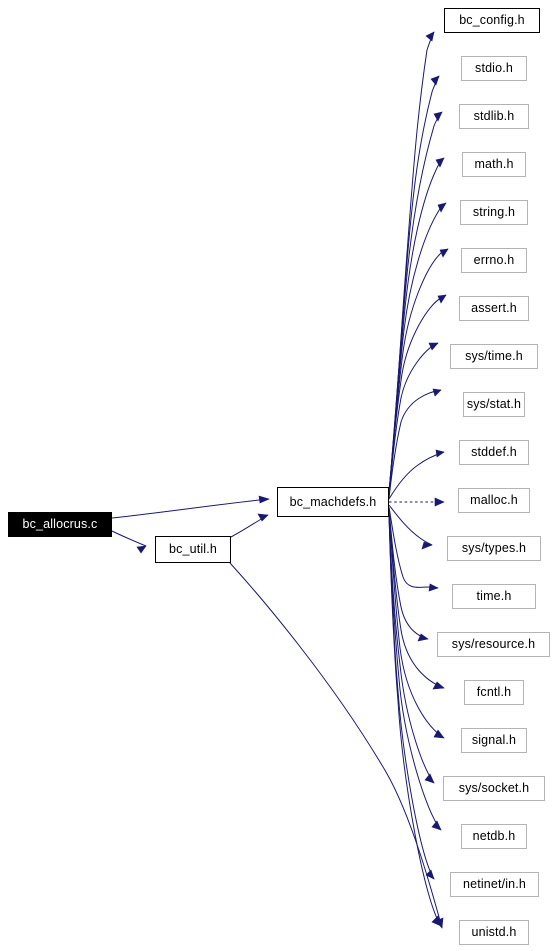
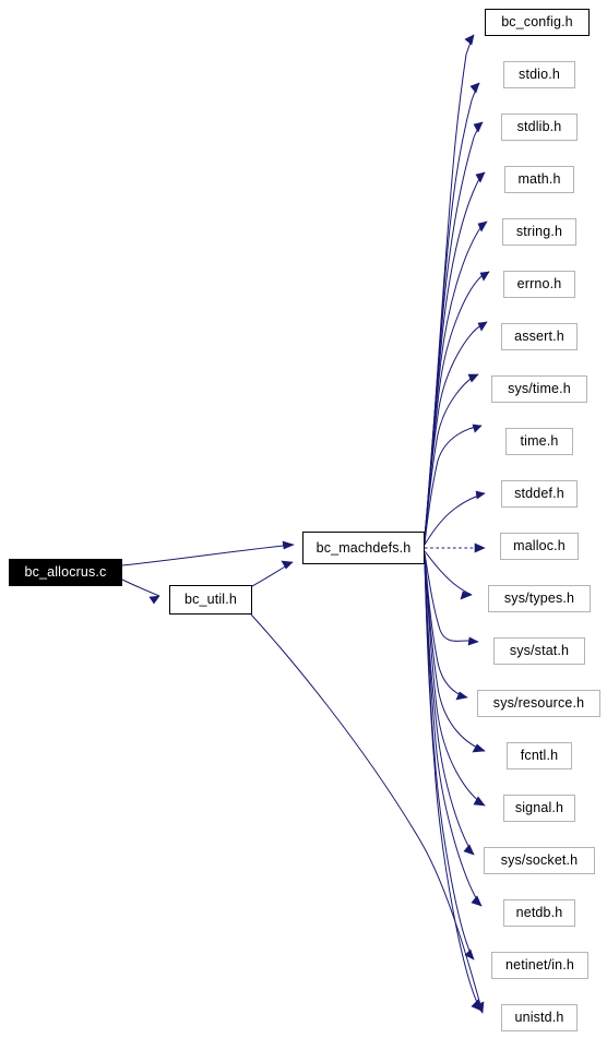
  bc_allocrus.c
  bc_util.h
  bc_machdefs.h
  bc_config.h
  stdio.h
  stdlib.h
  math.h
  string.h
  errno.h
  assert.h
  sys/time.h
- sys/stat.h
+ time.h
  stddef.h
  malloc.h
  sys/types.h
- time.h
+ sys/stat.h
  sys/resource.h
  fcntl.h
  signal.h
  sys/socket.h
  netdb.h
  netinet/in.h
  unistd.h
